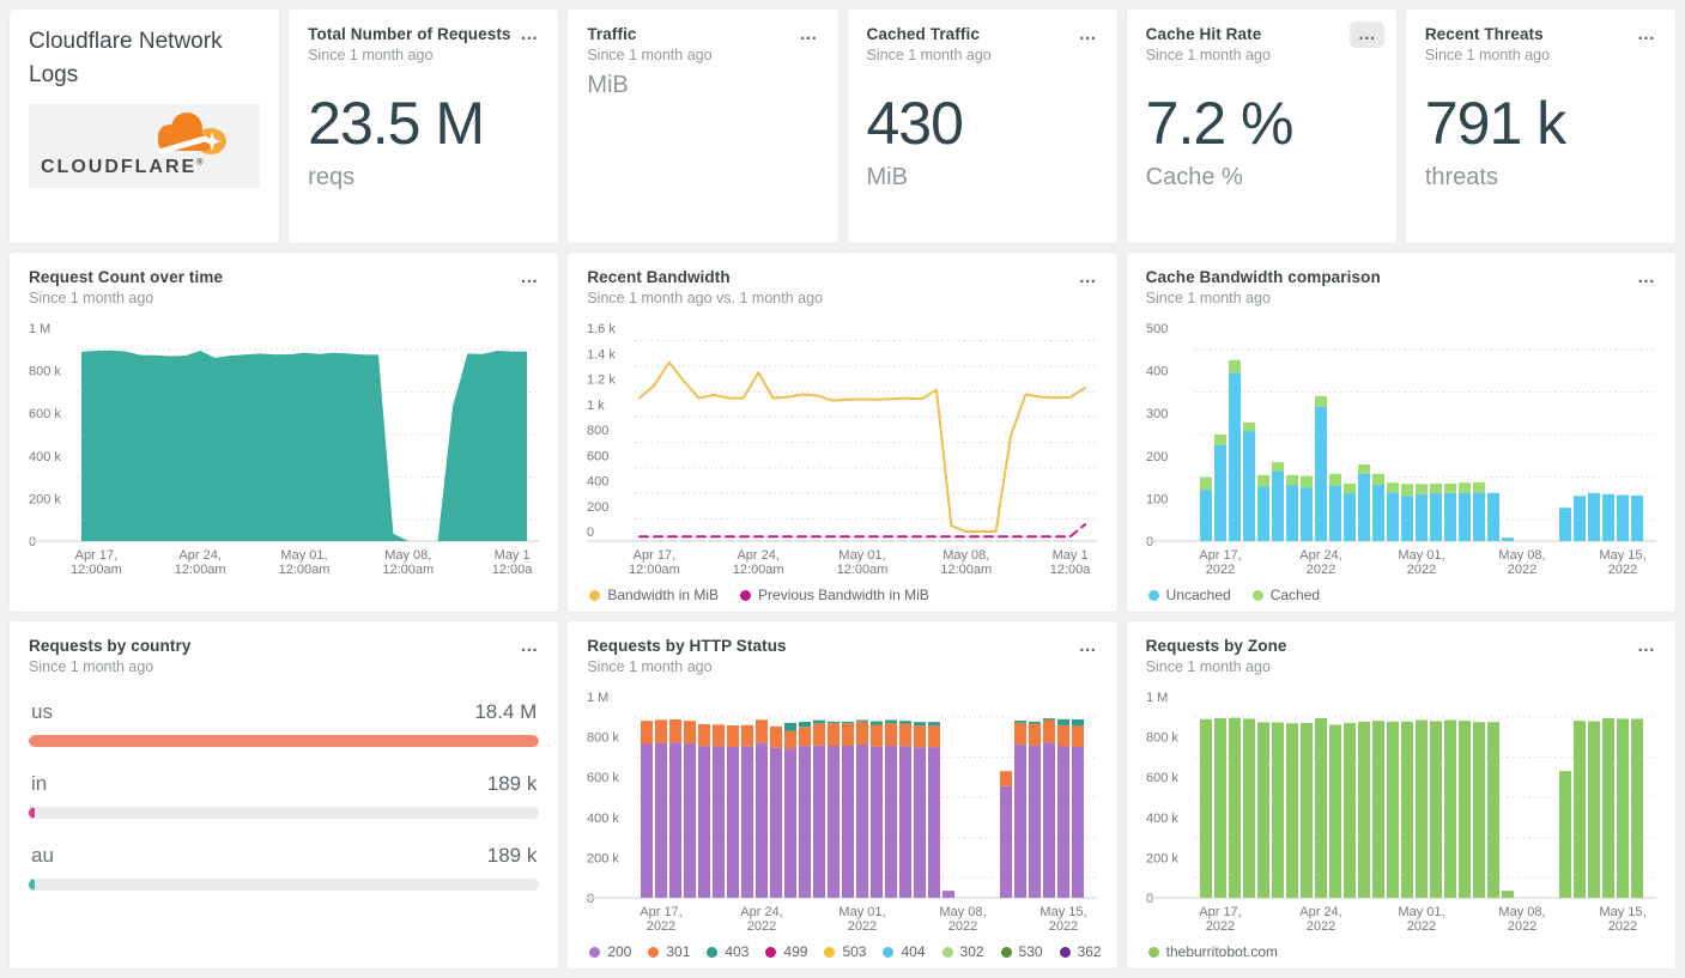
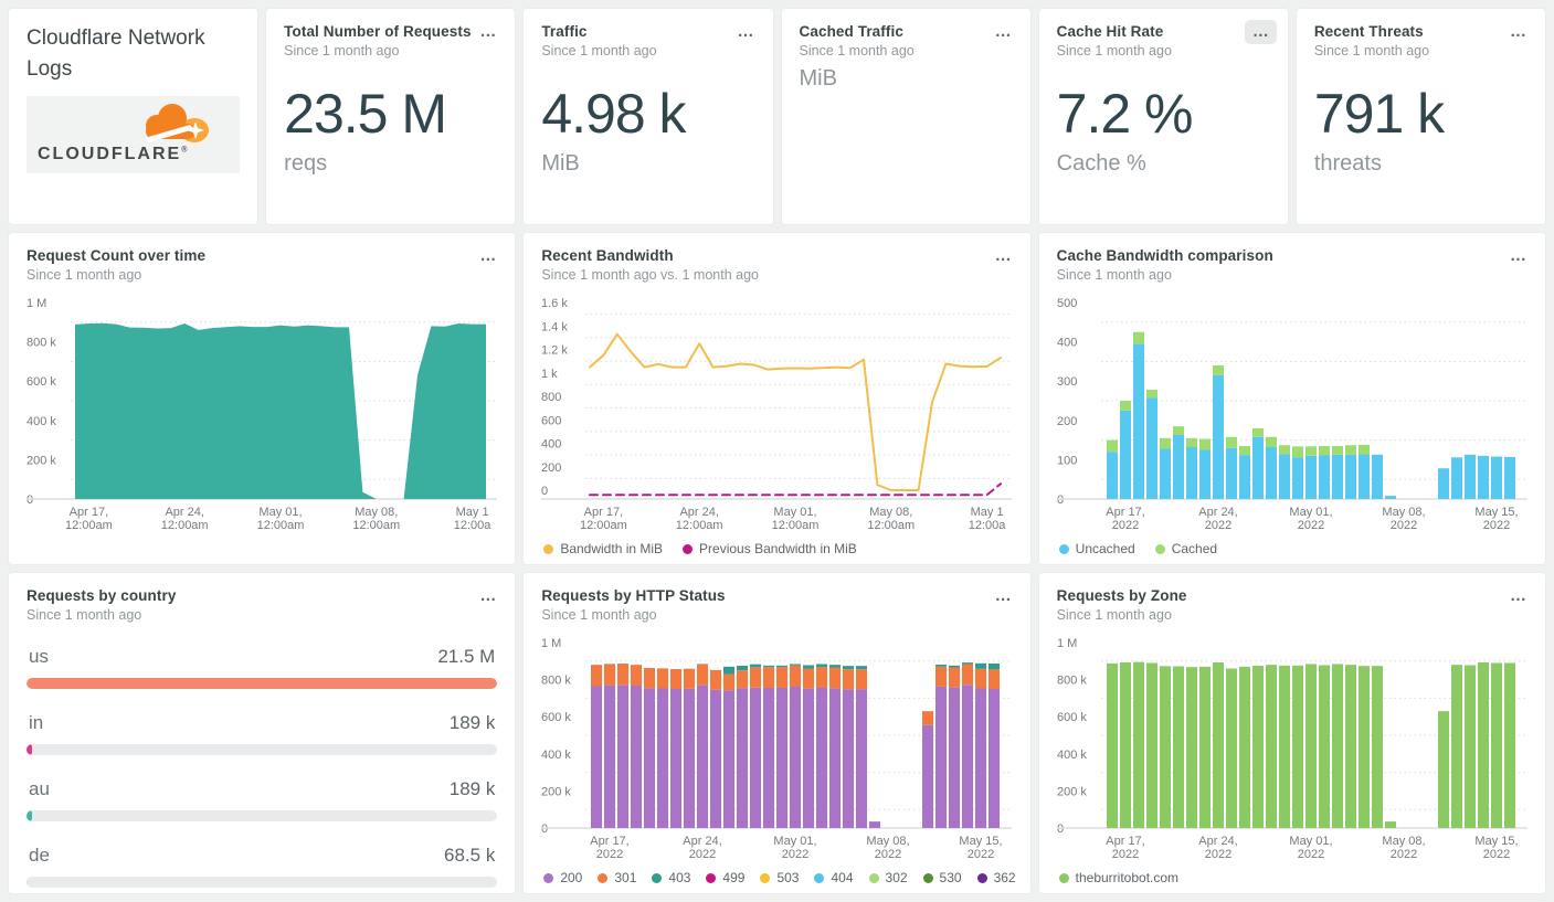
  Cloudflare Network Logs
  CLOUDFLARE
  Total Number of Requests
  Since 1 month ago
  …
  23.5 M
  reqs
  Traffic
  Since 1 month ago
  …
+ 4.98 k
  MiB
  Cached Traffic
  Since 1 month ago
  …
- 430
  MiB
  Cache Hit Rate
  Since 1 month ago
  …
  7.2 %
  Cache %
  Recent Threats
  Since 1 month ago
  …
  791 k
  threats
  Request Count over time
  Since 1 month ago
  …
  1 M
  800 k
  600 k
  400 k
  200 k
  0
  Apr 17,
  12:00am
  Apr 24,
  12:00am
  May 01,
  12:00am
  May 08,
  12:00am
  May 1
  12:00a
  Recent Bandwidth
  Since 1 month ago vs. 1 month ago
  …
  1.6 k
  1.4 k
  1.2 k
  1 k
  800
  600
  400
  200
  0
  Apr 17,
  12:00am
  Apr 24,
  12:00am
  May 01,
  12:00am
  May 08,
  12:00am
  May 1
  12:00a
  Bandwidth in MiB
  Previous Bandwidth in MiB
  Cache Bandwidth comparison
  Since 1 month ago
  …
  500
  400
  300
  200
  100
  0
  Apr 17,
  2022
  Apr 24,
  2022
  May 01,
  2022
  May 08,
  2022
  May 15,
  2022
  Uncached
  Cached
  Requests by country
  Since 1 month ago
  …
  us
- 18.4 M
+ 21.5 M
  in
  189 k
  au
  189 k
+ de
+ 68.5 k
  Requests by HTTP Status
  Since 1 month ago
  …
  1 M
  800 k
  600 k
  400 k
  200 k
  0
  Apr 17,
  2022
  Apr 24,
  2022
  May 01,
  2022
  May 08,
  2022
  May 15,
  2022
  200
  301
  403
  499
  503
  404
  302
  530
  362
  Requests by Zone
  Since 1 month ago
  …
  1 M
  800 k
  600 k
  400 k
  200 k
  0
  Apr 17,
  2022
  Apr 24,
  2022
  May 01,
  2022
  May 08,
  2022
  May 15,
  2022
  theburritobot.com
